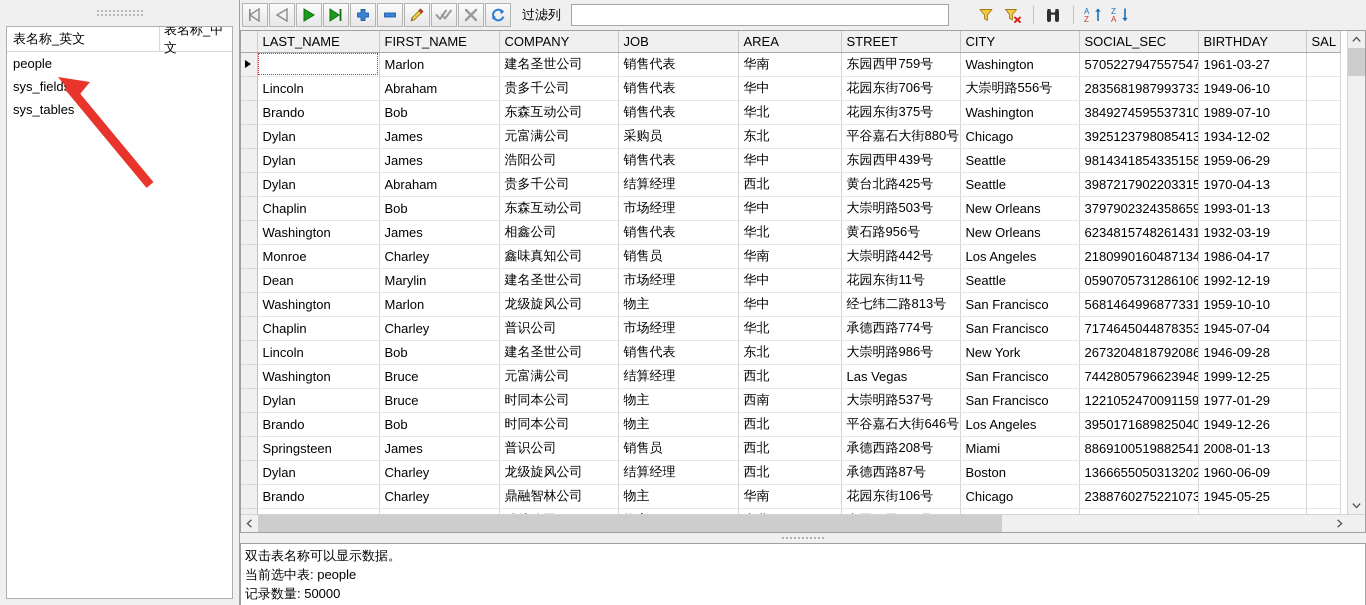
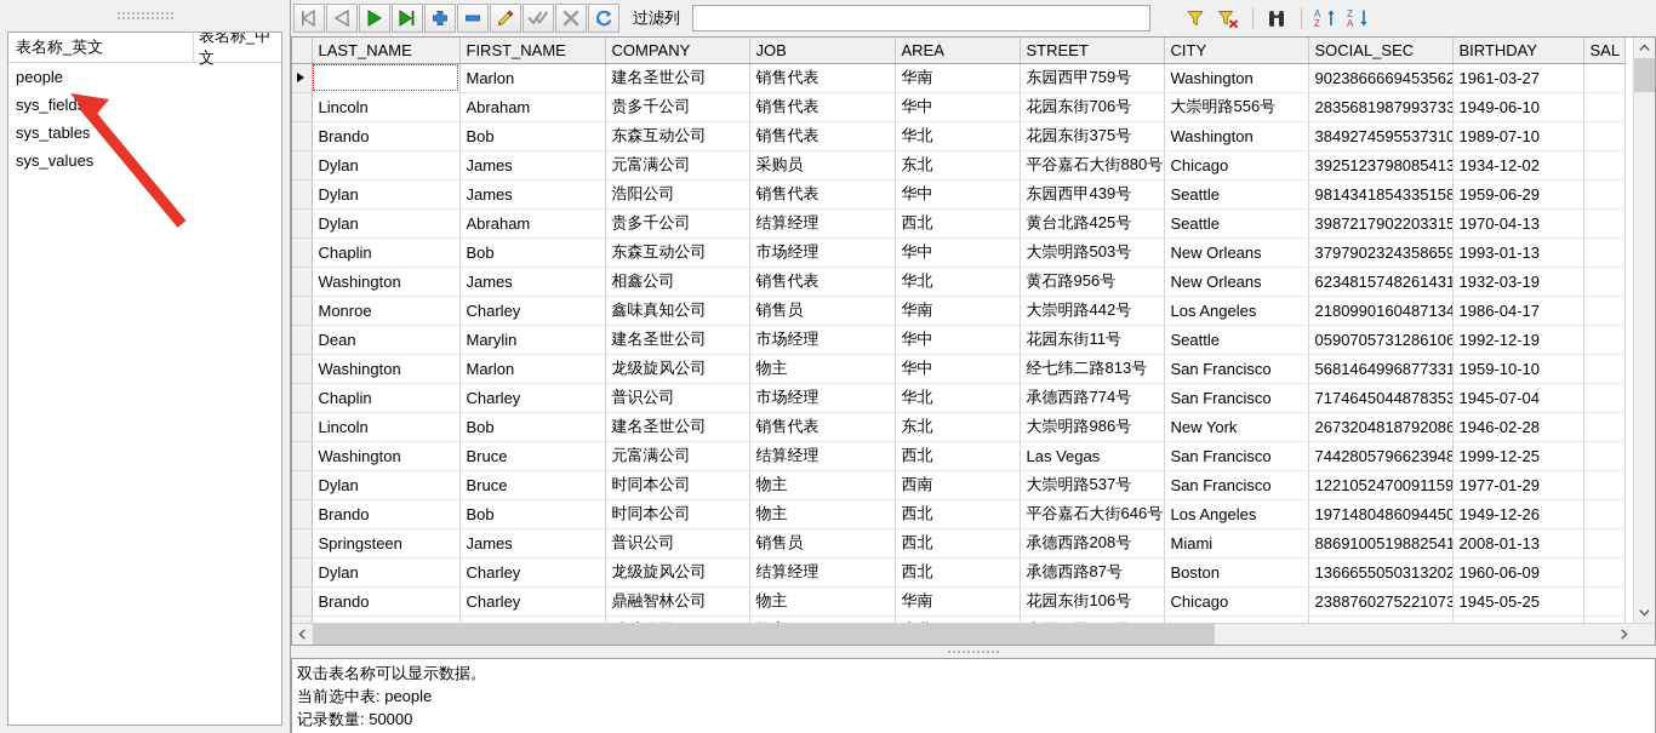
  表名称_英文
  表名称_中文
  people
  sys_field
  sys_tables
+ sys_values
  过滤列
  A
  Z
  Z
  A
  	LAST_NAME	FIRST_NAME	COMPANY	JOB	AREA	STREET	CITY	SOCIAL_SEC	BIRTHDAY	SAL
- 		Marlon	建名圣世公司	销售代表	华南	东园西甲759号	Washington	5705227947557547	1961-03-27
+ 		Marlon	建名圣世公司	销售代表	华南	东园西甲759号	Washington	9023866669453562	1961-03-27
  	Lincoln	Abraham	贵多千公司	销售代表	华中	花园东街706号	大崇明路556号	2835681987993733	1949-06-10
  	Brando	Bob	东森互动公司	销售代表	华北	花园东街375号	Washington	3849274595537310	1989-07-10
  	Dylan	James	元富满公司	采购员	东北	平谷嘉石大街880号	Chicago	3925123798085413	1934-12-02
  	Dylan	James	浩阳公司	销售代表	华中	东园西甲439号	Seattle	9814341854335158	1959-06-29
  	Dylan	Abraham	贵多千公司	结算经理	西北	黄台北路425号	Seattle	3987217902203315	1970-04-13
  	Chaplin	Bob	东森互动公司	市场经理	华中	大崇明路503号	New Orleans	3797902324358659	1993-01-13
  	Washington	James	相鑫公司	销售代表	华北	黄石路956号	New Orleans	6234815748261431	1932-03-19
  	Monroe	Charley	鑫味真知公司	销售员	华南	大崇明路442号	Los Angeles	2180990160487134	1986-04-17
  	Dean	Marylin	建名圣世公司	市场经理	华中	花园东街11号	Seattle	0590705731286106	1992-12-19
  	Washington	Marlon	龙级旋风公司	物主	华中	经七纬二路813号	San Francisco	5681464996877331	1959-10-10
  	Chaplin	Charley	普识公司	市场经理	华北	承德西路774号	San Francisco	7174645044878353	1945-07-04
- 	Lincoln	Bob	建名圣世公司	销售代表	东北	大崇明路986号	New York	2673204818792086	1946-09-28
+ 	Lincoln	Bob	建名圣世公司	销售代表	东北	大崇明路986号	New York	2673204818792086	1946-02-28
  	Washington	Bruce	元富满公司	结算经理	西北	Las Vegas	San Francisco	7442805796623948	1999-12-25
  	Dylan	Bruce	时同本公司	物主	西南	大崇明路537号	San Francisco	1221052470091159	1977-01-29
- 	Brando	Bob	时同本公司	物主	西北	平谷嘉石大街646号	Los Angeles	3950171689825040	1949-12-26
+ 	Brando	Bob	时同本公司	物主	西北	平谷嘉石大街646号	Los Angeles	1971480486094450	1949-12-26
  	Springsteen	James	普识公司	销售员	西北	承德西路208号	Miami	8869100519882541	2008-01-13
  	Dylan	Charley	龙级旋风公司	结算经理	西北	承德西路87号	Boston	1366655050313202	1960-06-09
  	Brando	Charley	鼎融智林公司	物主	华南	花园东街106号	Chicago	2388760275221073	1945-05-25
  双击表名称可以显示数据。
  当前选中表: people
  记录数量: 50000
